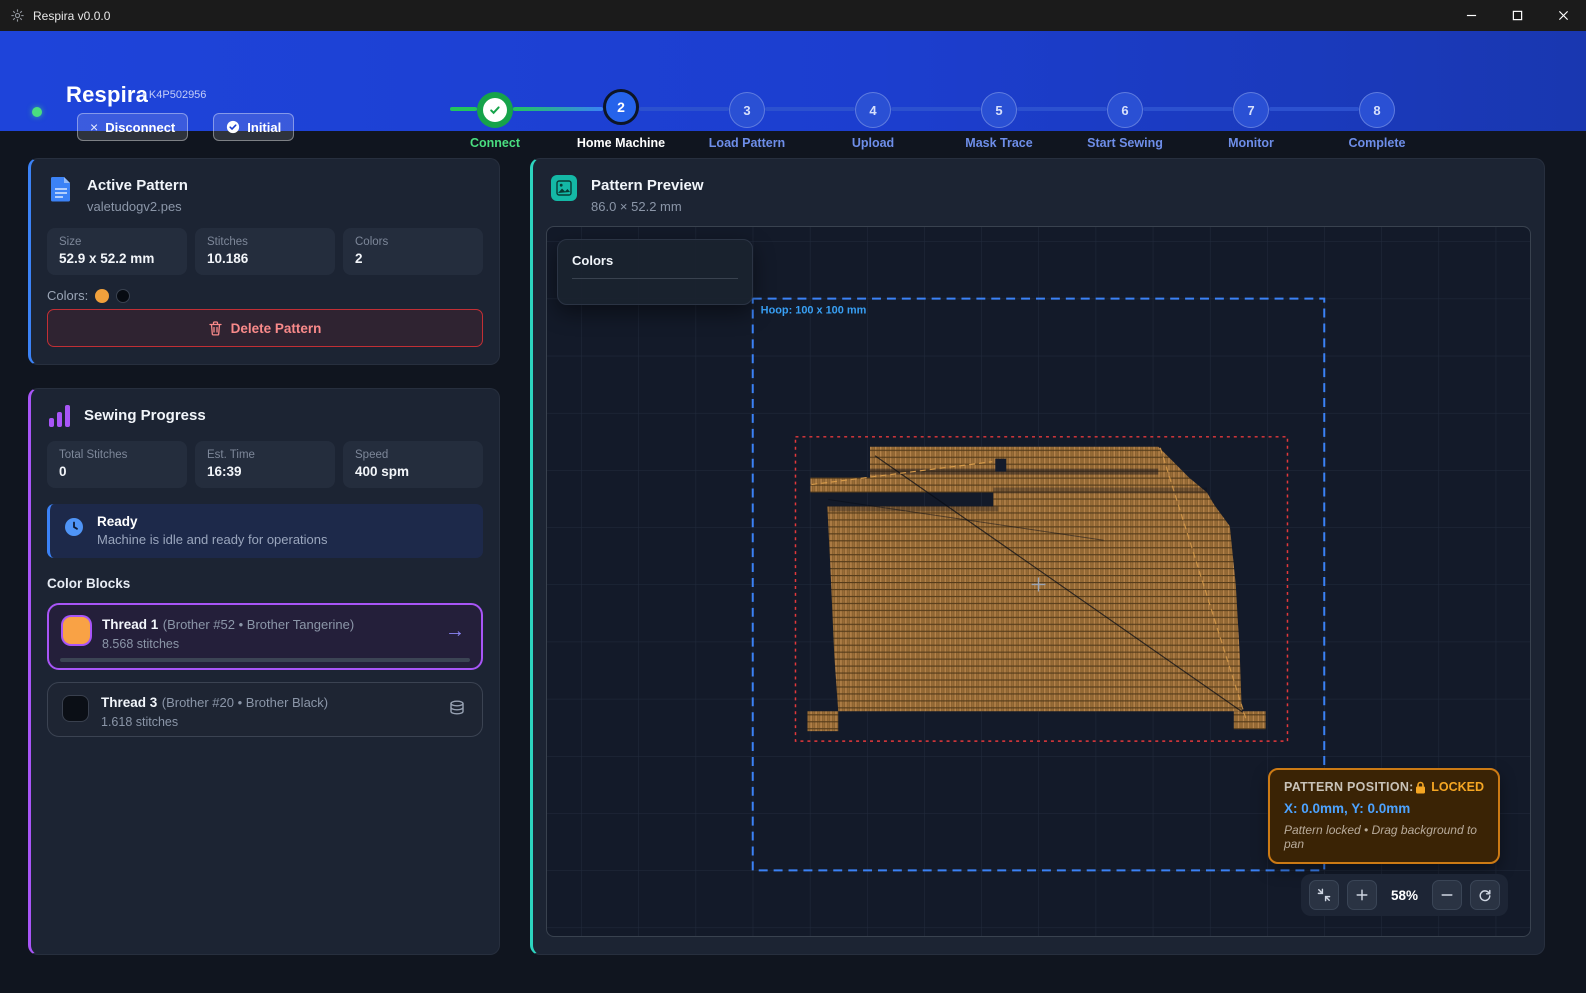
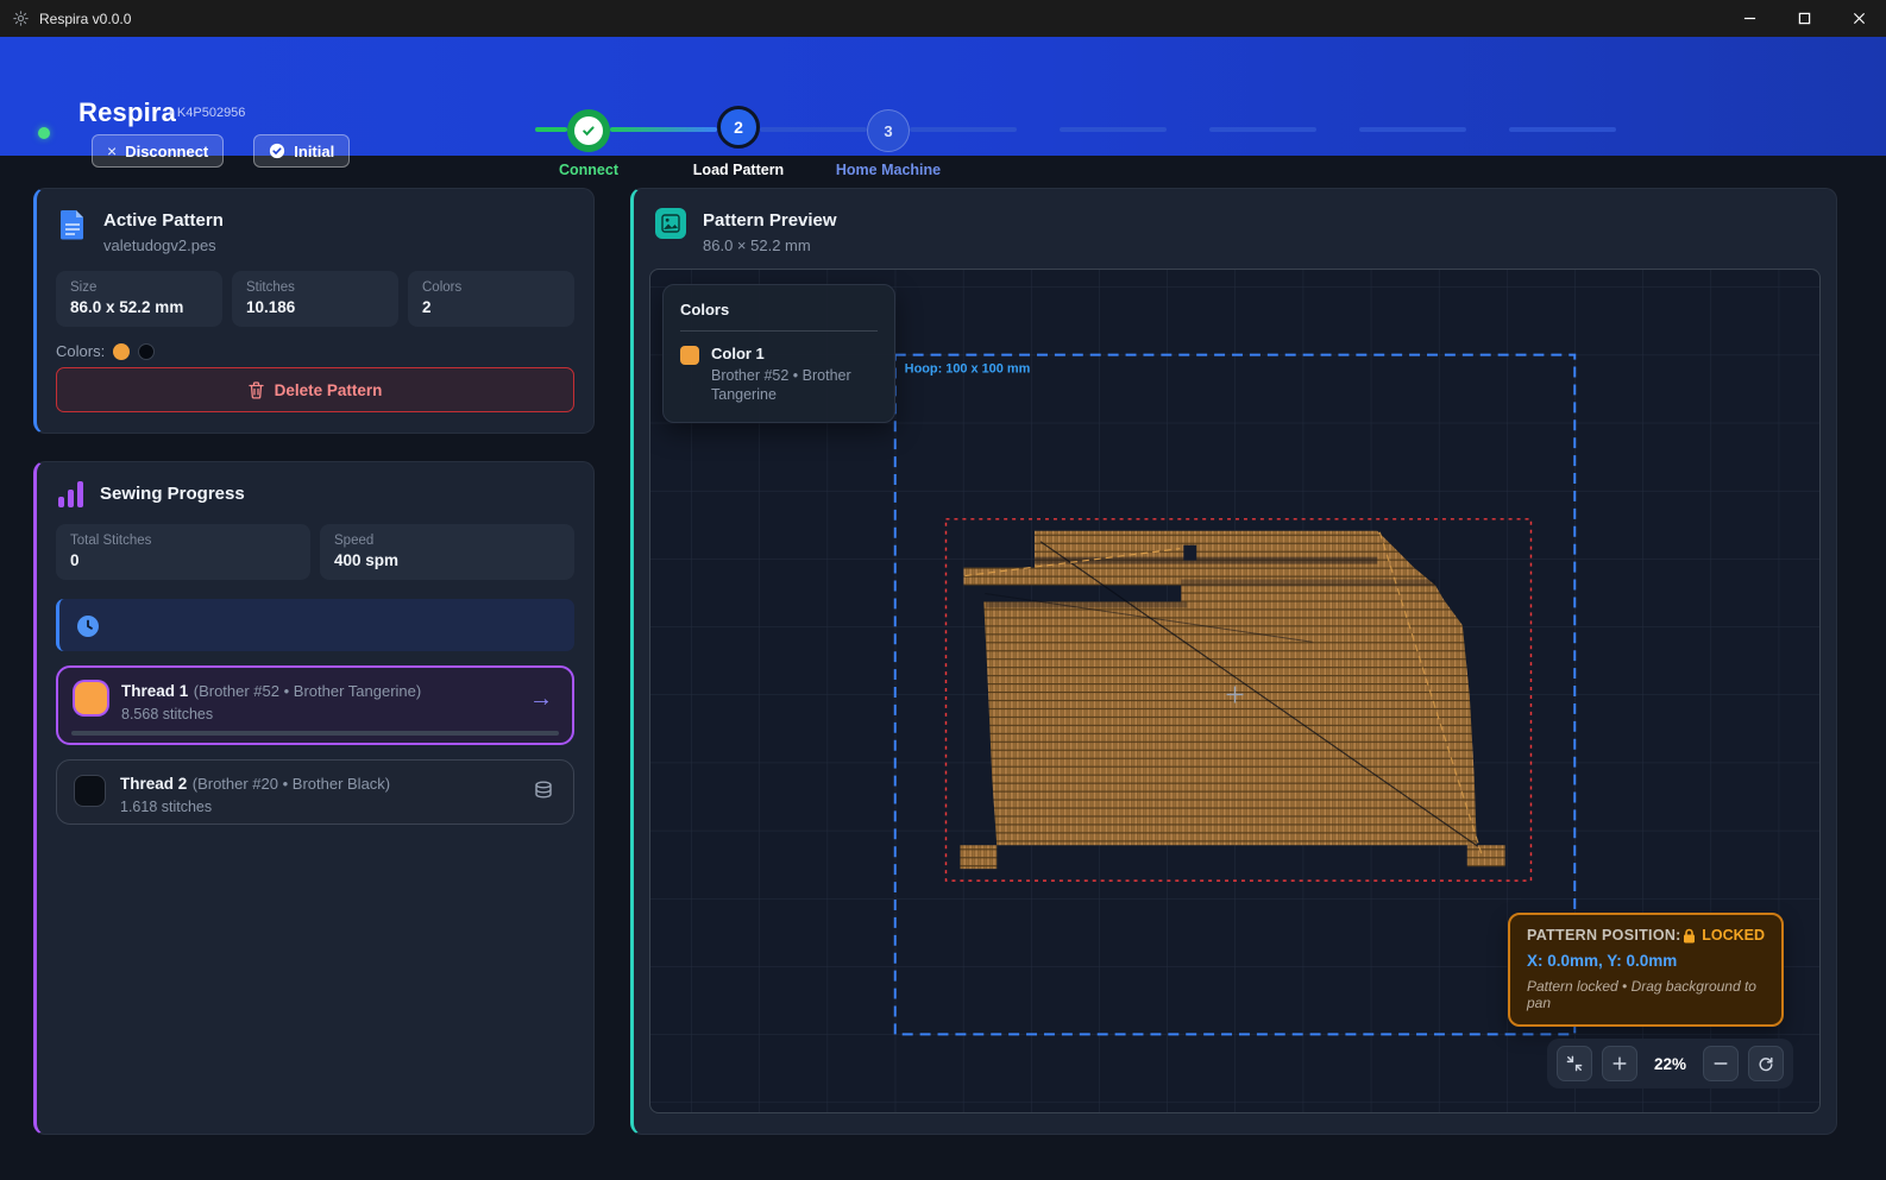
  Respira v0.0.0
  Respira
  • K4P502956
  ×
  Disconnect
  Initial
  Connect
  2
- Home Machine
+ Load Pattern
  3
- Load Pattern
+ Home Machine
- 4
- Upload
- 5
- Mask Trace
- 6
- Start Sewing
- 7
- Monitor
- 8
- Complete
  Active Pattern
  valetudogv2.pes
  Size
- 52.9 x 52.2 mm
+ 86.0 x 52.2 mm
  Stitches
  10.186
  Colors
  2
  Colors:
  Delete Pattern
  Sewing Progress
  Total Stitches
  0
- Est. Time
- 16:39
  Speed
  400 spm
- Ready
- Machine is idle and ready for operations
- Color Blocks
  Thread 1 (Brother #52 • Brother Tangerine)
  8.568 stitches
  →
- Thread 3 (Brother #20 • Brother Black)
+ Thread 2 (Brother #20 • Brother Black)
  1.618 stitches
  Pattern Preview
  86.0 × 52.2 mm
  Hoop: 100 x 100 mm
  Colors
+ Color 1
+ Brother #52 • Brother Tangerine
  PATTERN POSITION:
  LOCKED
  X: 0.0mm, Y: 0.0mm
  Pattern locked • Drag background to pan
- 58%
+ 22%
